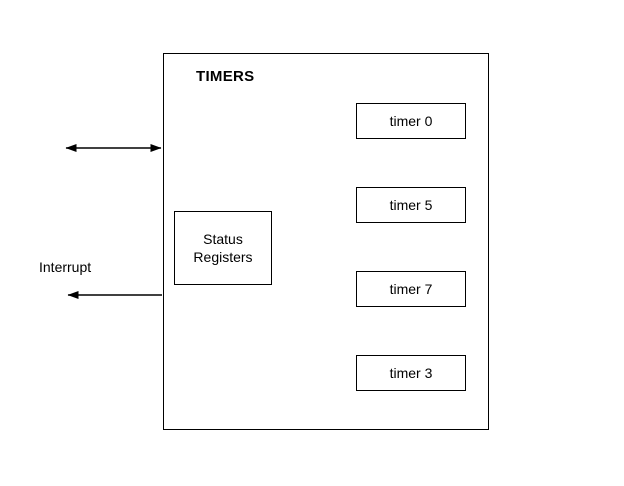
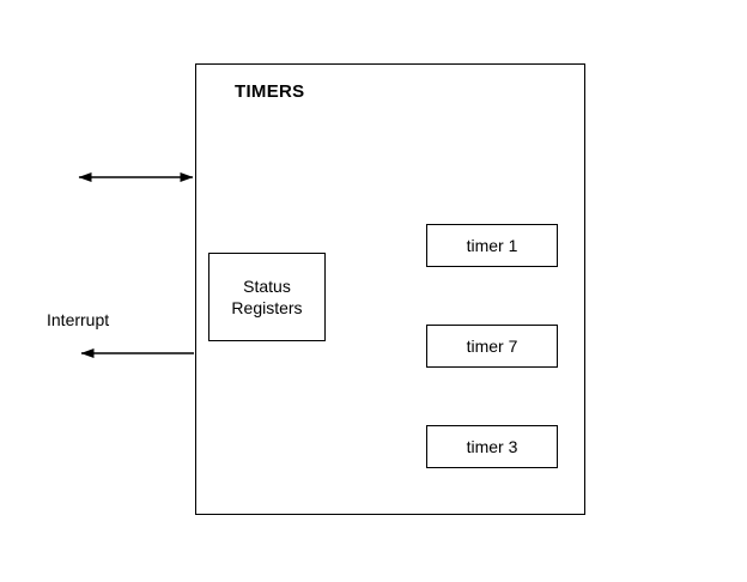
  TIMERS
  Interrupt
  Status
  Registers
- timer 0
- timer 5
+ timer 1
  timer 7
  timer 3
